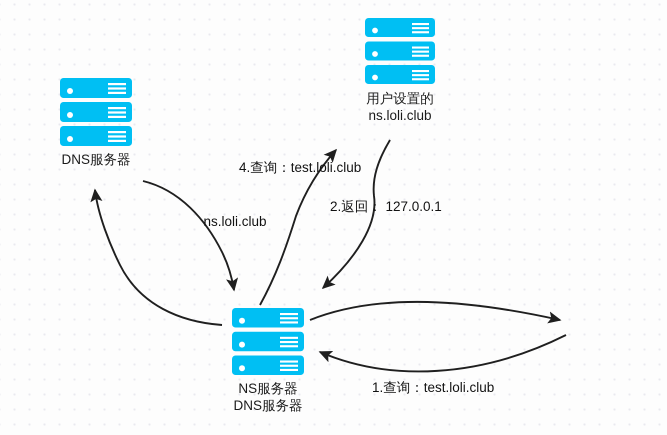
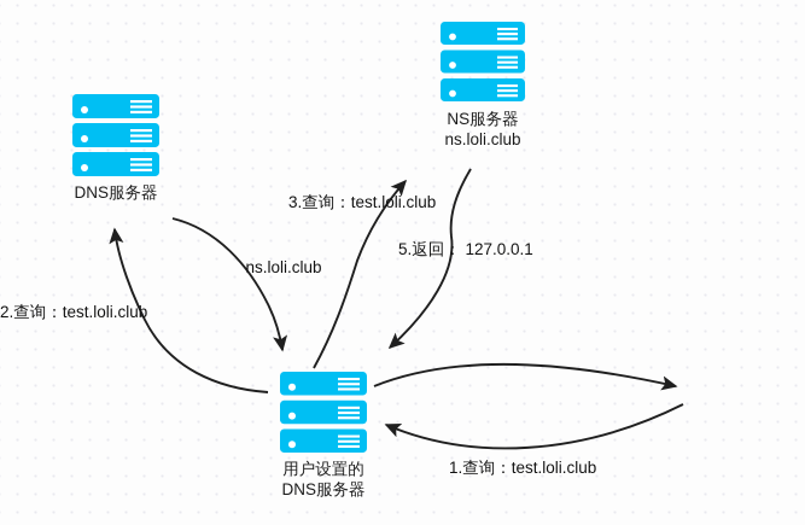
  DNS服务器
- 用户设置的
+ NS服务器
  ns.loli.club
- NS服务器
+ 用户设置的
  DNS服务器
+ 2.查询：test.loli.club
  ns.loli.club
- 4.查询：test.loli.club
+ 3.查询：test.loli.club
- 2.返回： 127.0.0.1
+ 5.返回： 127.0.0.1
  1.查询：test.loli.club
